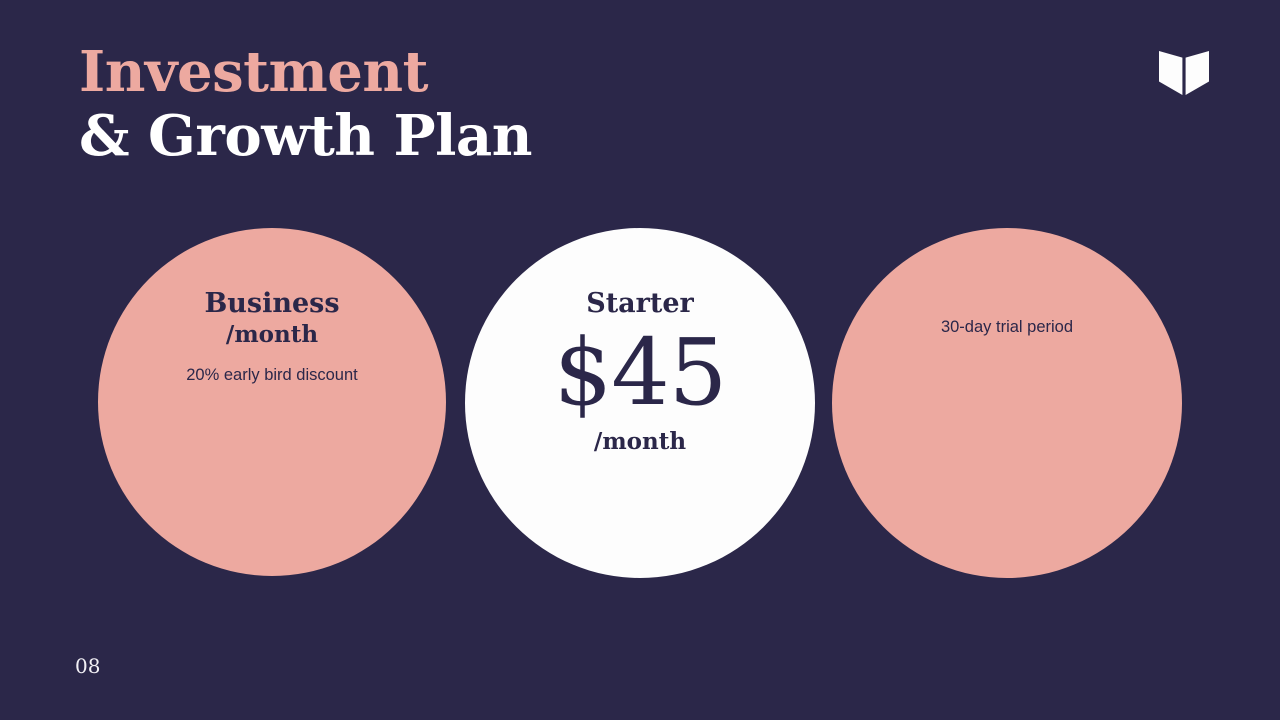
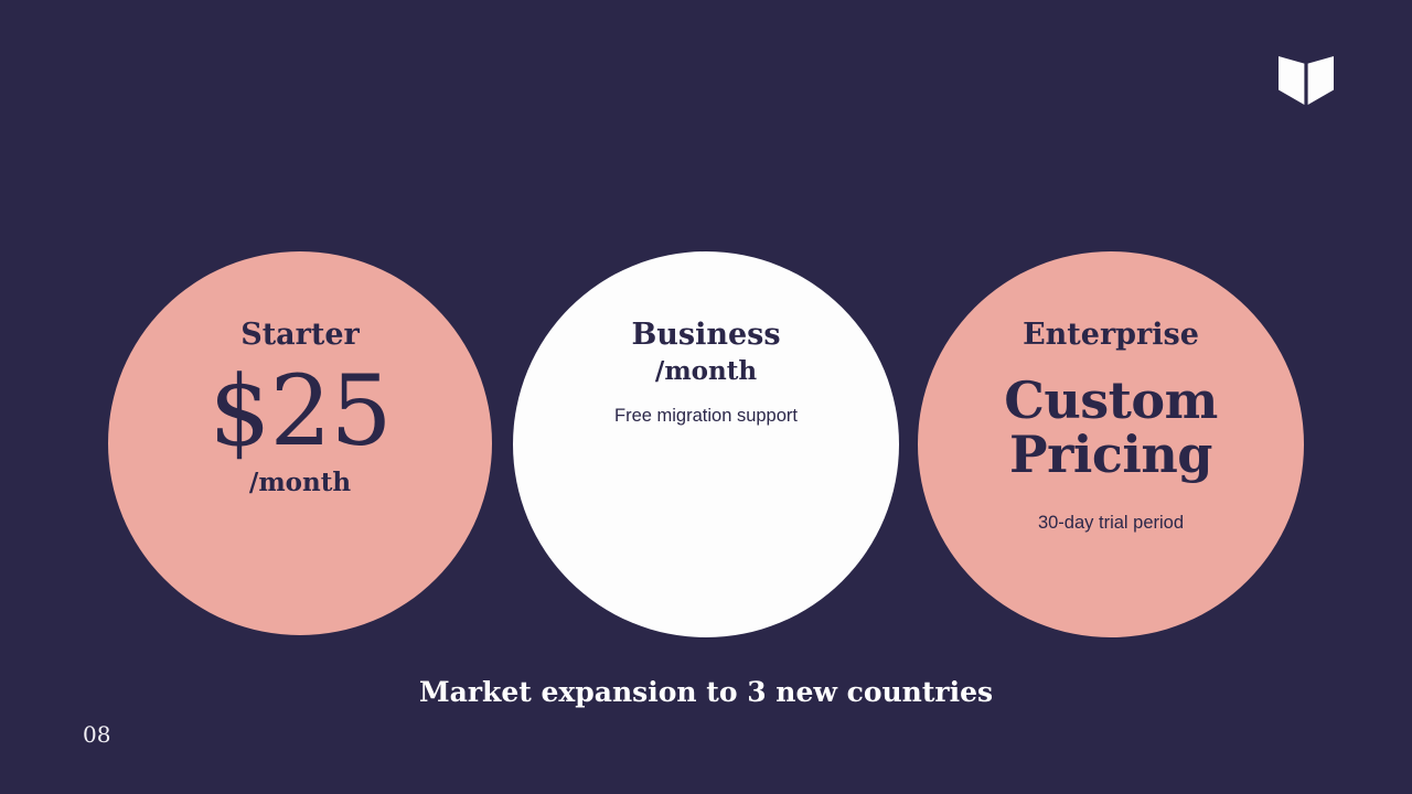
- Investment
- & Growth Plan
- Business
+ Starter
+ $25
  /month
- 20% early bird discount
- Starter
+ Business
- $45
  /month
+ Free migration support
+ Enterprise
+ Custom
+ Pricing
  30-day trial period
+ Market expansion to 3 new countries
  08
